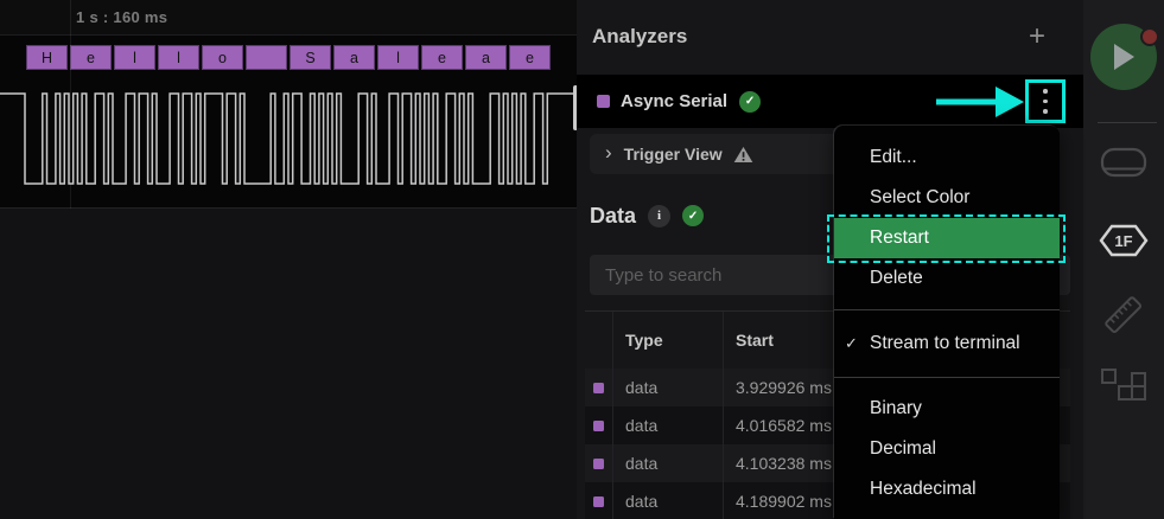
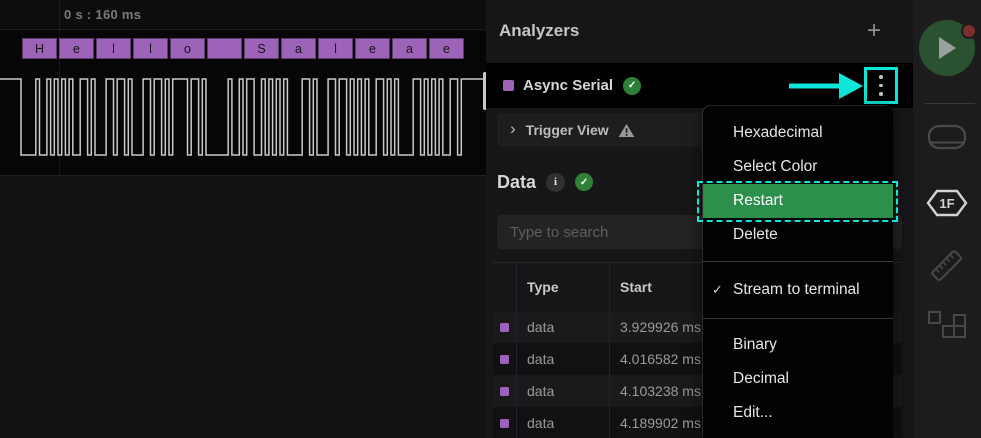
- 1 s : 160 ms
+ 0 s : 160 ms
  H
  e
  l
  l
  o
  S
  a
  l
  e
  a
  e
  Analyzers
  +
  Async Serial
  ✓
  ›
  Trigger View
  Data
  i
  ✓
  Type to search
  Type
  Start
  data
  3.929926 ms
  data
  4.016582 ms
  data
  4.103238 ms
  data
  4.189902 ms
- Edit...
+ Hexadecimal
  Select Color
  Restart
  Delete
  ✓
  Stream to terminal
  Binary
  Decimal
- Hexadecimal
+ Edit...
  1F
